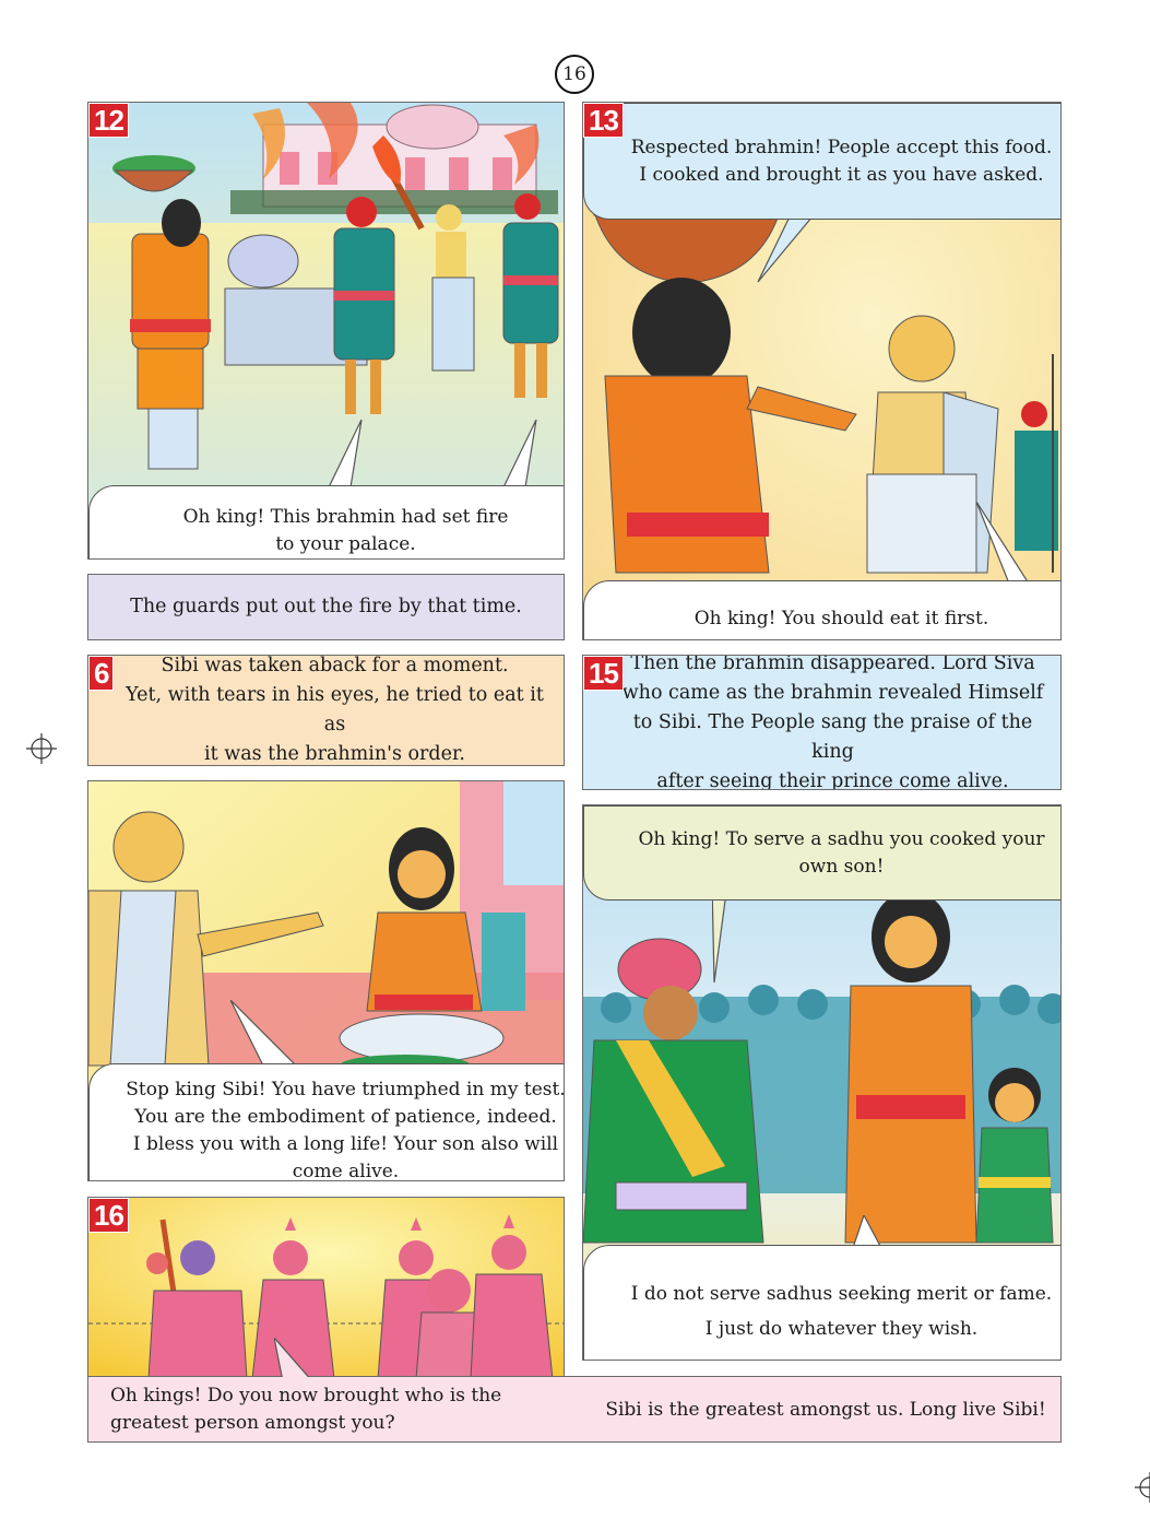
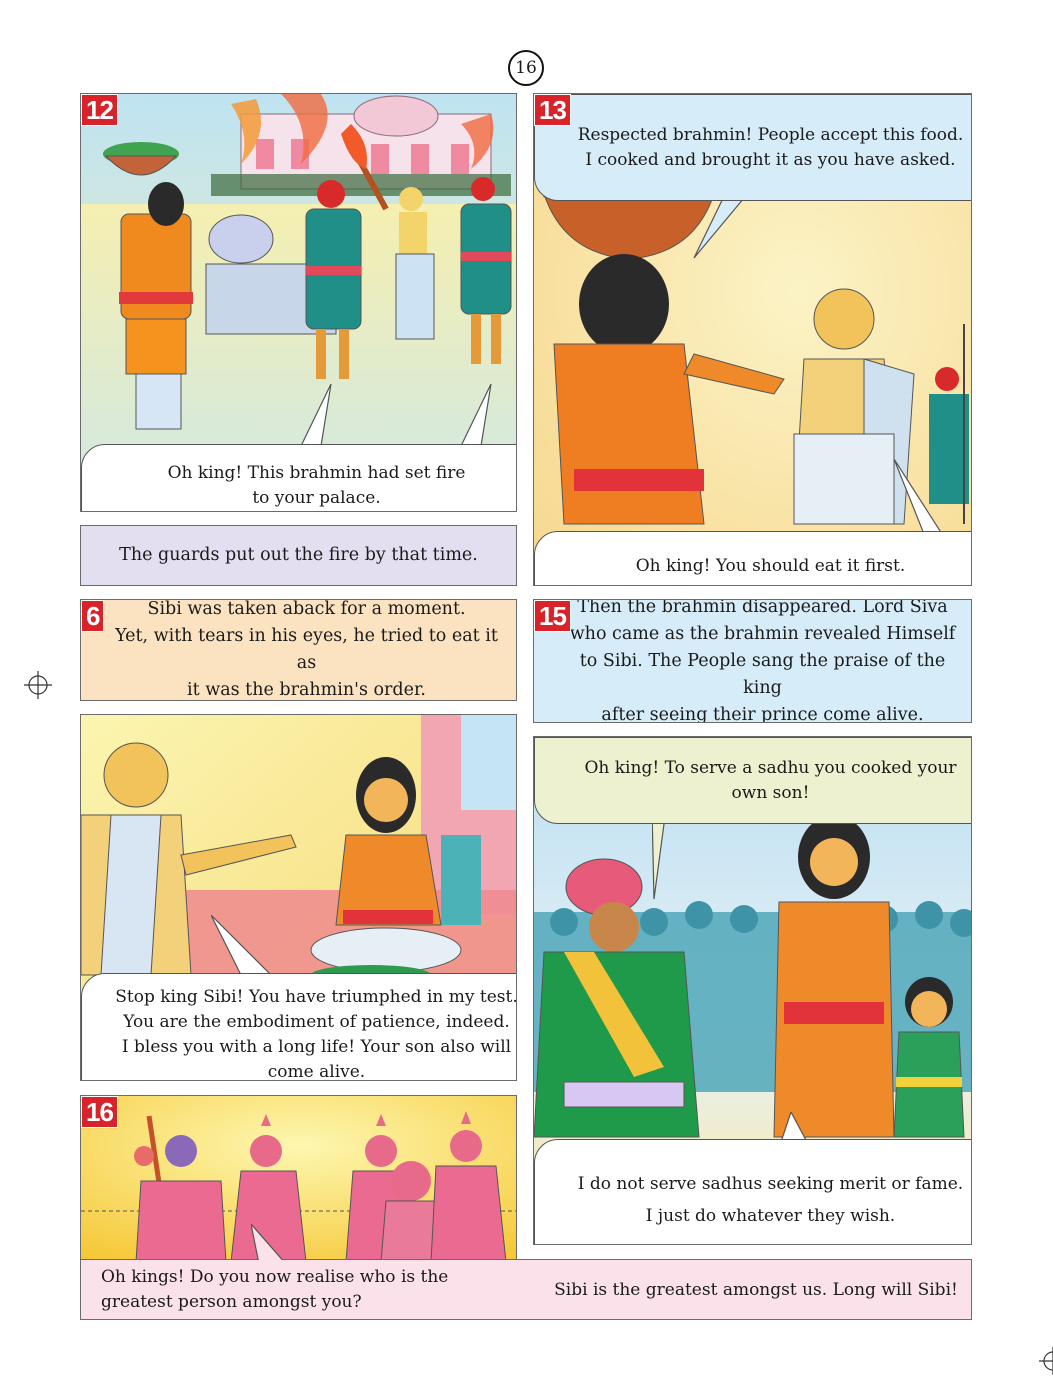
  16
  12
  Oh king! This brahmin had set fire
  to your palace.
  The guards put out the fire by that time.
  13
  Respected brahmin! People accept this food.
  I cooked and brought it as you have asked.
  Oh king! You should eat it first.
  6
  Sibi was taken aback for a moment.
  Yet, with tears in his eyes, he tried to eat it as
  it was the brahmin's order.
  Stop king Sibi! You have triumphed in my test.
  You are the embodiment of patience, indeed.
  I bless you with a long life! Your son also will
  come alive.
  15
  Then the brahmin disappeared. Lord Siva
  who came as the brahmin revealed Himself
  to Sibi. The People sang the praise of the king
  after seeing their prince come alive.
  Oh king! To serve a sadhu you cooked your
  own son!
  I do not serve sadhus seeking merit or fame.
  I just do whatever they wish.
  16
- Oh kings! Do you now brought who is the
+ Oh kings! Do you now realise who is the
  greatest person amongst you?
- Sibi is the greatest amongst us. Long live Sibi!
+ Sibi is the greatest amongst us. Long will Sibi!
